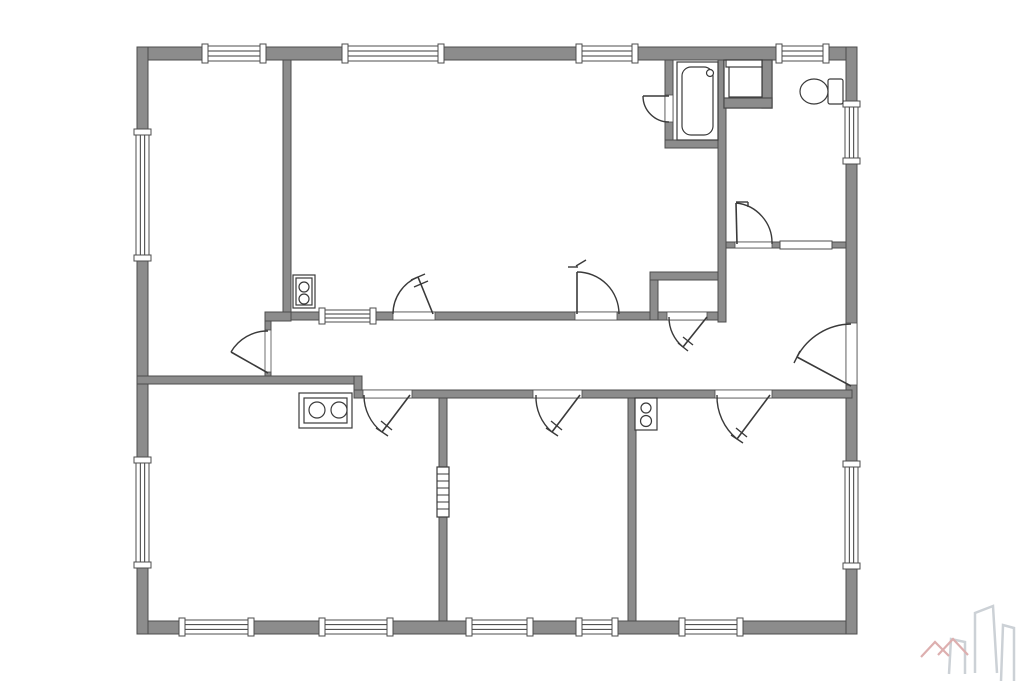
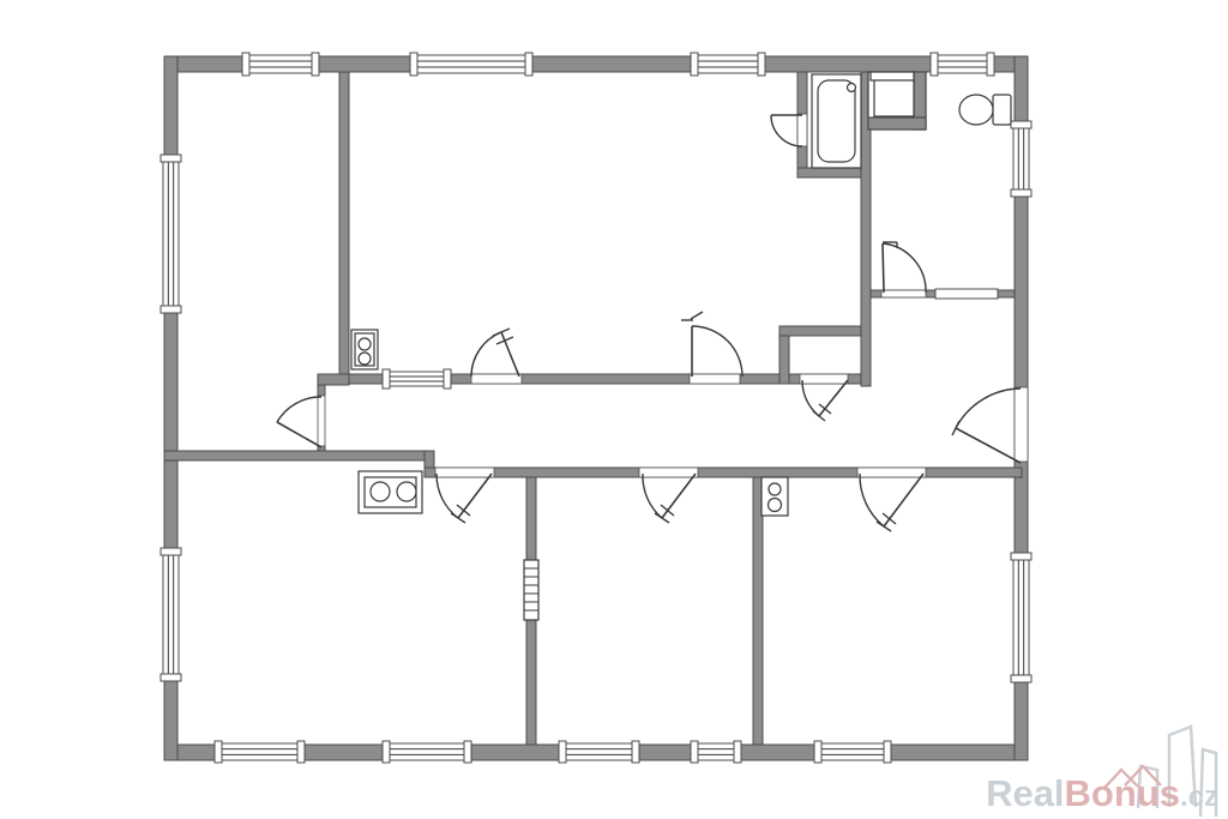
+ RealBonus.cz
